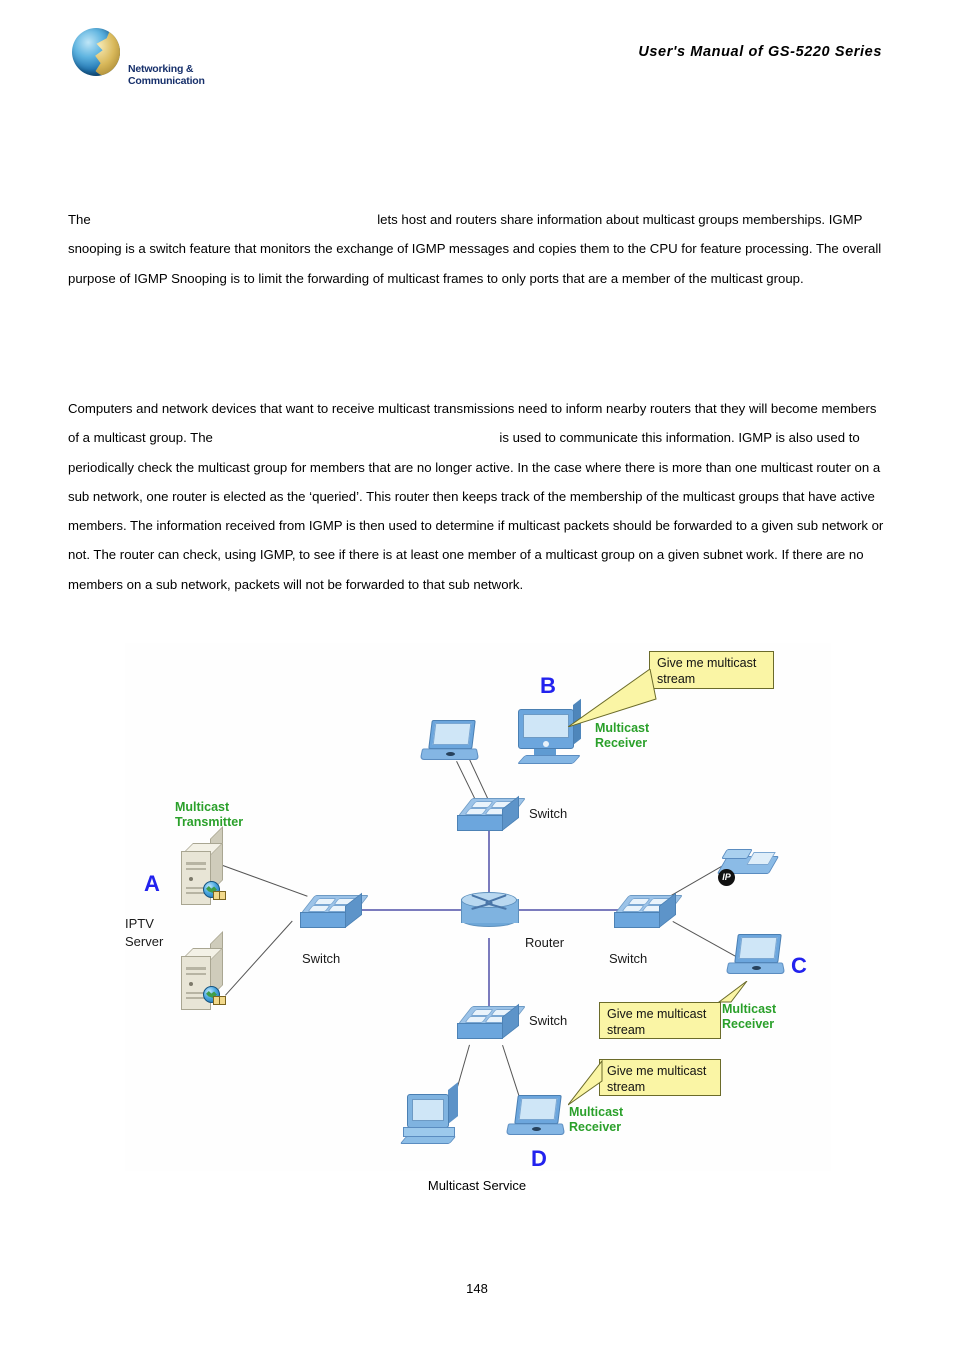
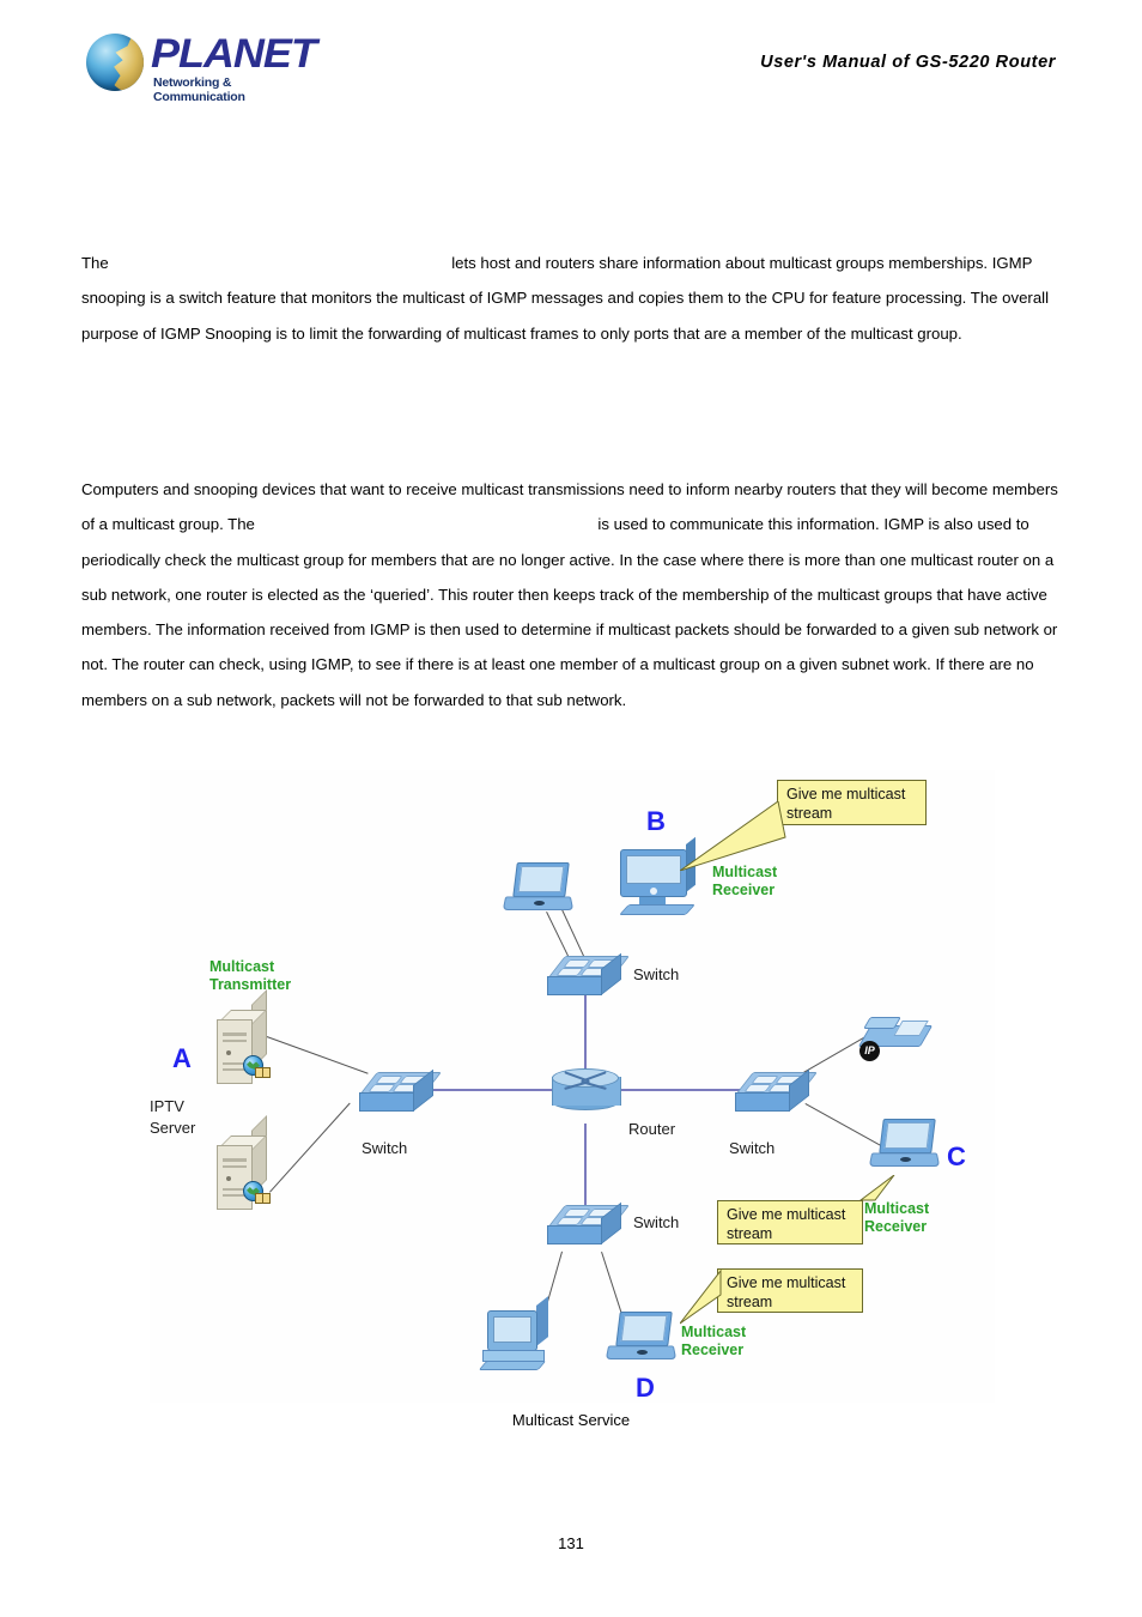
+ PLANET
  Networking & Communication
- User's Manual of GS-5220 Series
+ User's Manual of GS-5220 Router
- The lets host and routers share information about multicast groups memberships. IGMP snooping is a switch feature that monitors the exchange of IGMP messages and copies them to the CPU for feature processing. The overall purpose of IGMP Snooping is to limit the forwarding of multicast frames to only ports that are a member of the multicast group.
+ The lets host and routers share information about multicast groups memberships. IGMP snooping is a switch feature that monitors the multicast of IGMP messages and copies them to the CPU for feature processing. The overall purpose of IGMP Snooping is to limit the forwarding of multicast frames to only ports that are a member of the multicast group.
- Computers and network devices that want to receive multicast transmissions need to inform nearby routers that they will become members of a multicast group. The is used to communicate this information. IGMP is also used to periodically check the multicast group for members that are no longer active. In the case where there is more than one multicast router on a sub network, one router is elected as the ‘queried’. This router then keeps track of the membership of the multicast groups that have active members. The information received from IGMP is then used to determine if multicast packets should be forwarded to a given sub network or not. The router can check, using IGMP, to see if there is at least one member of a multicast group on a given subnet work. If there are no members on a sub network, packets will not be forwarded to that sub network.
+ Computers and snooping devices that want to receive multicast transmissions need to inform nearby routers that they will become members of a multicast group. The is used to communicate this information. IGMP is also used to periodically check the multicast group for members that are no longer active. In the case where there is more than one multicast router on a sub network, one router is elected as the ‘queried’. This router then keeps track of the membership of the multicast groups that have active members. The information received from IGMP is then used to determine if multicast packets should be forwarded to a given sub network or not. The router can check, using IGMP, to see if there is at least one member of a multicast group on a given subnet work. If there are no members on a sub network, packets will not be forwarded to that sub network.
  B
  Multicast
  Receiver
  Give me multicast stream
  Switch
  Multicast
  Transmitter
  A
  IPTV
  Server
  Switch
  Router
  IP
  Switch
  C
  Switch
  Give me multicast stream
  Multicast
  Receiver
  Give me multicast stream
  Multicast
  Receiver
  D
  Multicast Service
- 148
+ 131
